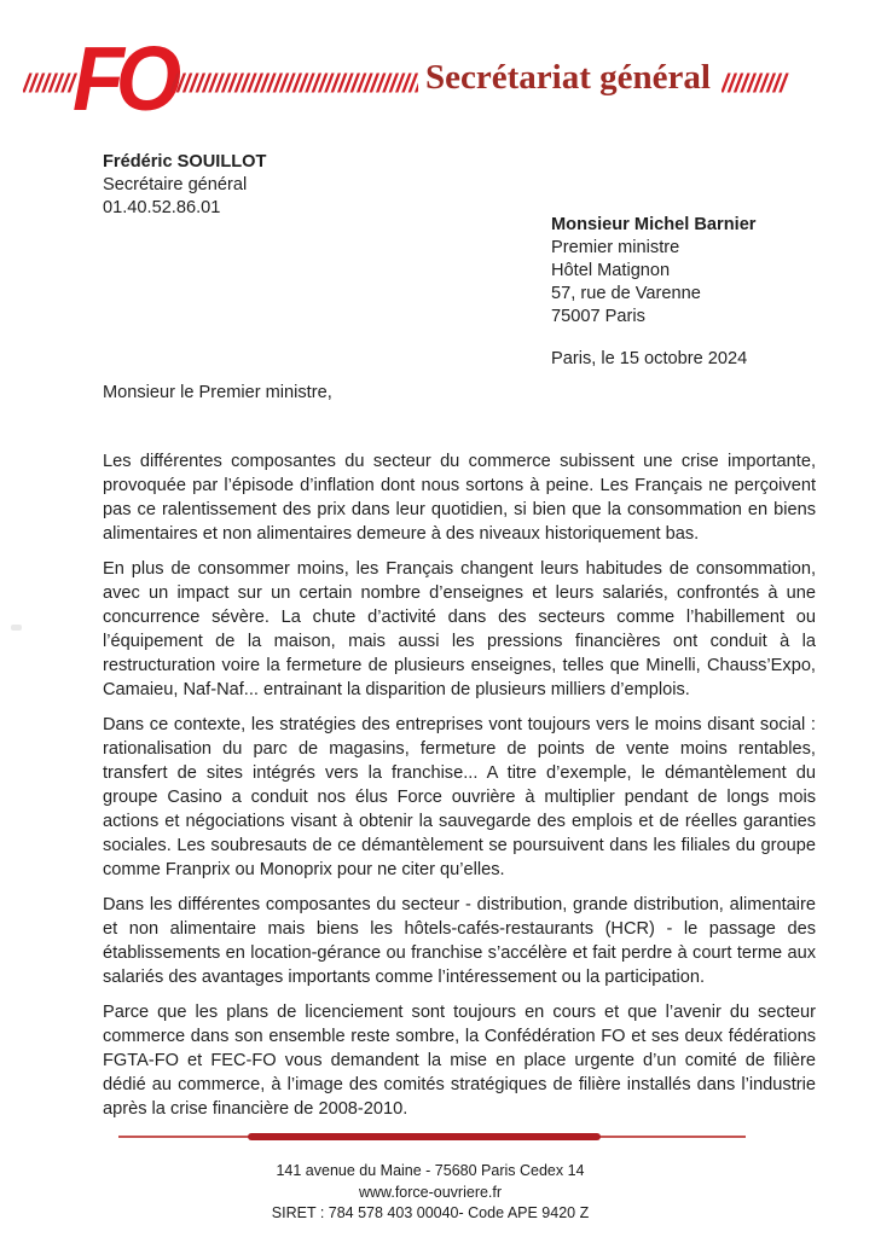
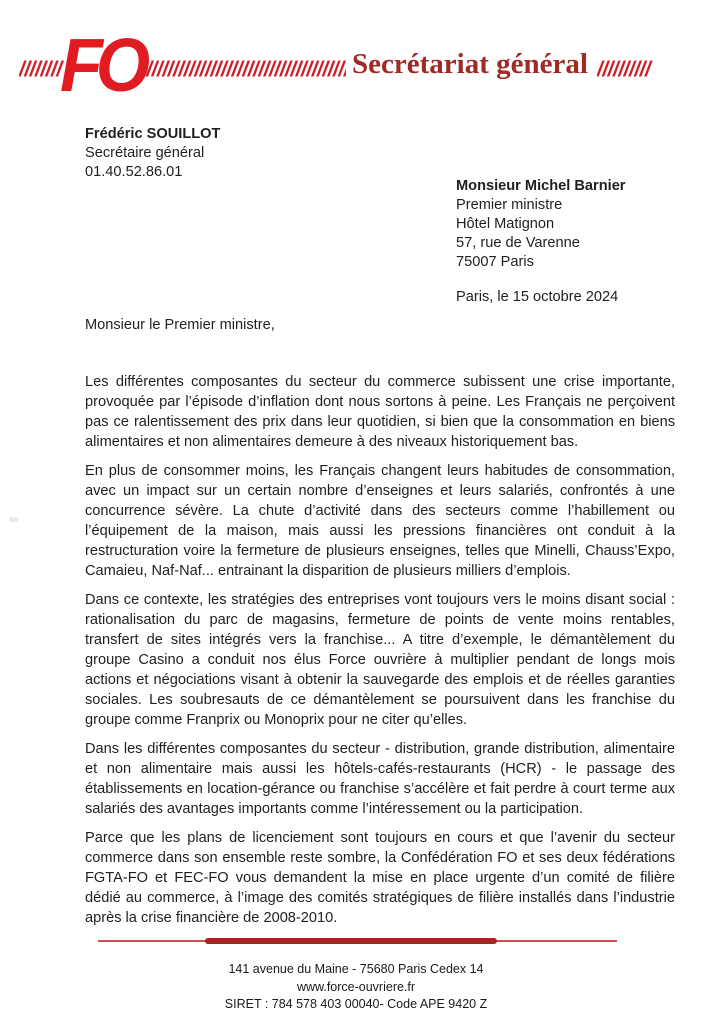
  ////////
  FO
  //////////////////////////////////////
  Secrétariat général
  //////////
  Frédéric SOUILLOT
  Secrétaire général
  01.40.52.86.01
  Monsieur Michel Barnier
  Premier ministre
  Hôtel Matignon
  57, rue de Varenne
  75007 Paris
  Paris, le 15 octobre 2024
  Monsieur le Premier ministre,
  Les différentes composantes du secteur du commerce subissent une crise importante, provoquée par l’épisode d’inflation dont nous sortons à peine. Les Français ne perçoivent pas ce ralentissement des prix dans leur quotidien, si bien que la consommation en biens alimentaires et non alimentaires demeure à des niveaux historiquement bas.
  En plus de consommer moins, les Français changent leurs habitudes de consommation, avec un impact sur un certain nombre d’enseignes et leurs salariés, confrontés à une concurrence sévère. La chute d’activité dans des secteurs comme l’habillement ou l’équipement de la maison, mais aussi les pressions financières ont conduit à la restructuration voire la fermeture de plusieurs enseignes, telles que Minelli, Chauss’Expo, Camaieu, Naf-Naf... entrainant la disparition de plusieurs milliers d’emplois.
- Dans ce contexte, les stratégies des entreprises vont toujours vers le moins disant social : rationalisation du parc de magasins, fermeture de points de vente moins rentables, transfert de sites intégrés vers la franchise... A titre d’exemple, le démantèlement du groupe Casino a conduit nos élus Force ouvrière à multiplier pendant de longs mois actions et négociations visant à obtenir la sauvegarde des emplois et de réelles garanties sociales. Les soubresauts de ce démantèlement se poursuivent dans les filiales du groupe comme Franprix ou Monoprix pour ne citer qu’elles.
+ Dans ce contexte, les stratégies des entreprises vont toujours vers le moins disant social : rationalisation du parc de magasins, fermeture de points de vente moins rentables, transfert de sites intégrés vers la franchise... A titre d’exemple, le démantèlement du groupe Casino a conduit nos élus Force ouvrière à multiplier pendant de longs mois actions et négociations visant à obtenir la sauvegarde des emplois et de réelles garanties sociales. Les soubresauts de ce démantèlement se poursuivent dans les franchise du groupe comme Franprix ou Monoprix pour ne citer qu’elles.
- Dans les différentes composantes du secteur - distribution, grande distribution, alimentaire et non alimentaire mais biens les hôtels-cafés-restaurants (HCR) - le passage des établissements en location-gérance ou franchise s’accélère et fait perdre à court terme aux salariés des avantages importants comme l’intéressement ou la participation.
+ Dans les différentes composantes du secteur - distribution, grande distribution, alimentaire et non alimentaire mais aussi les hôtels-cafés-restaurants (HCR) - le passage des établissements en location-gérance ou franchise s’accélère et fait perdre à court terme aux salariés des avantages importants comme l’intéressement ou la participation.
  Parce que les plans de licenciement sont toujours en cours et que l’avenir du secteur commerce dans son ensemble reste sombre, la Confédération FO et ses deux fédérations FGTA-FO et FEC-FO vous demandent la mise en place urgente d’un comité de filière dédié au commerce, à l’image des comités stratégiques de filière installés dans l’industrie après la crise financière de 2008-2010.
  141 avenue du Maine - 75680 Paris Cedex 14
  www.force-ouvriere.fr
  SIRET : 784 578 403 00040- Code APE 9420 Z
